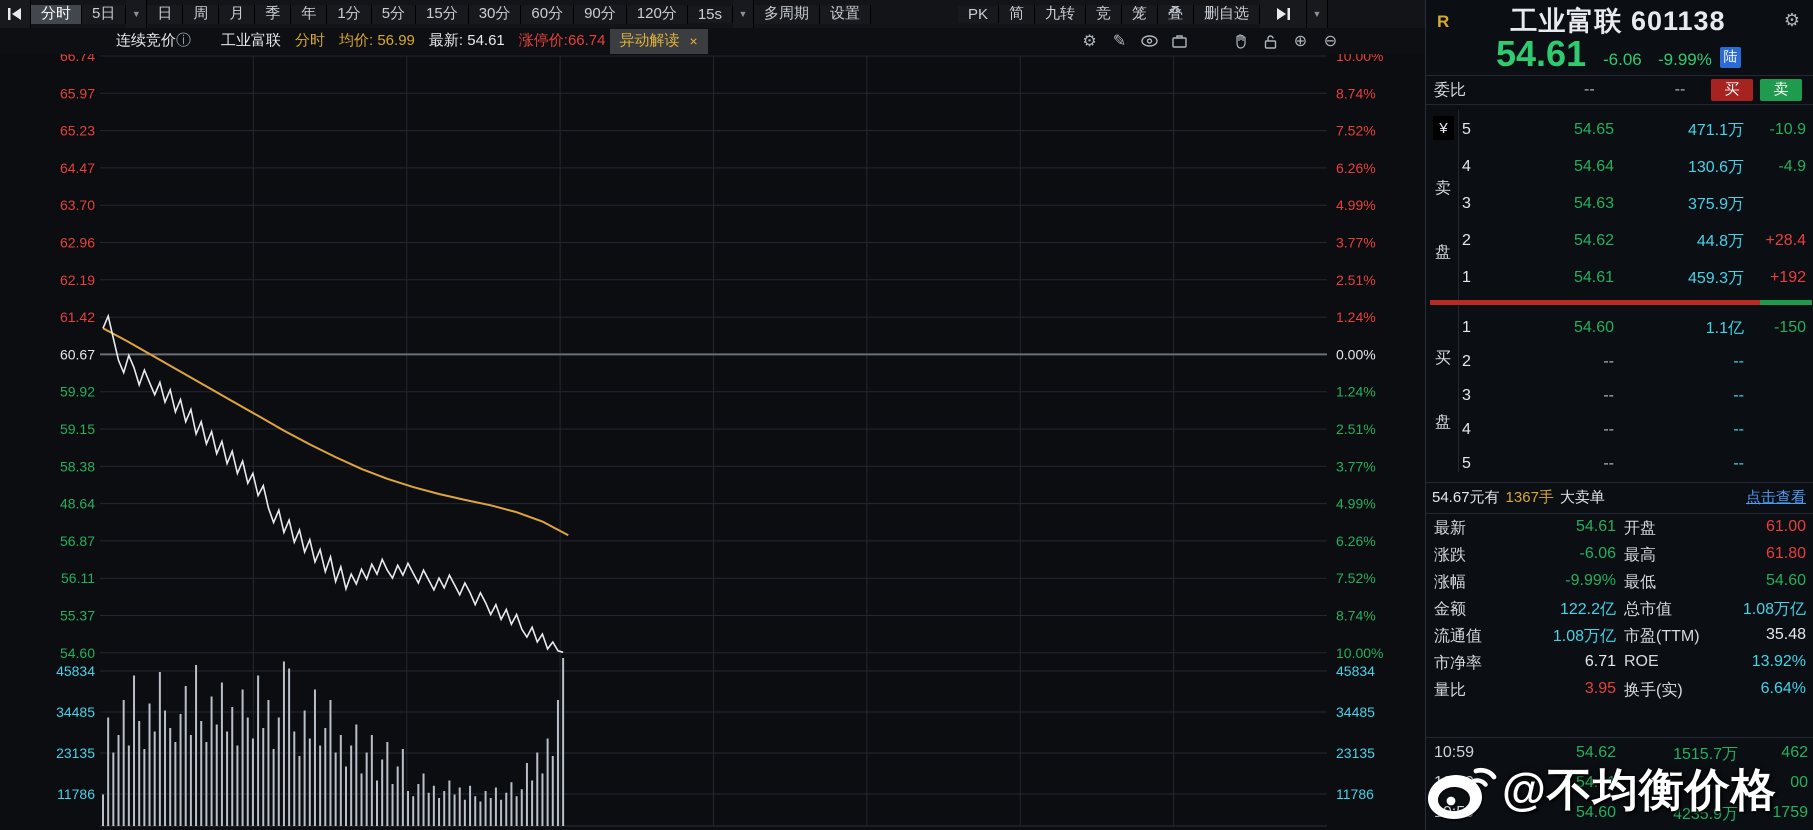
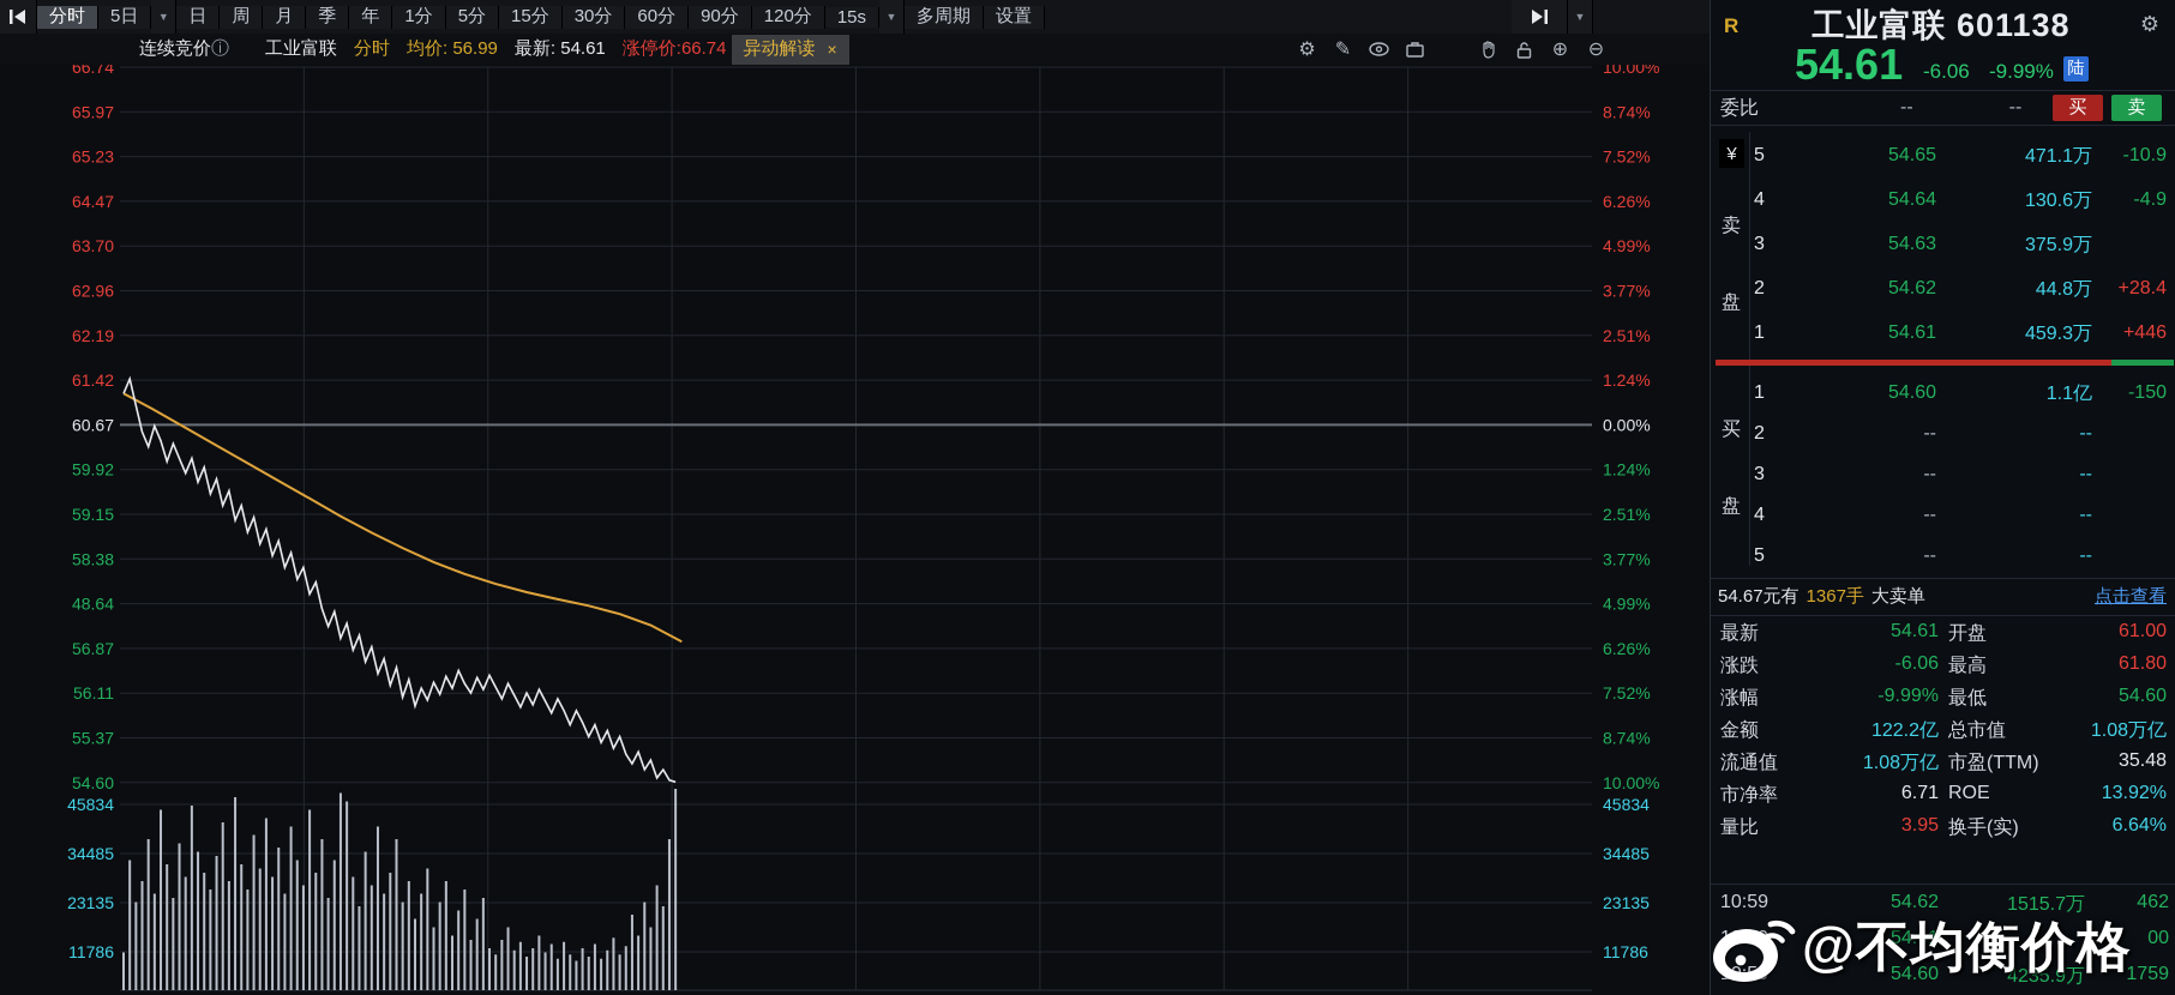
  分时
  5日
  ▼
  日
  周
  月
  季
  年
  1分
  5分
  15分
  30分
  60分
  90分
  120分
  15s
  ▼
  多周期
  设置
- PK
- 简
- 九转
- 竞
- 笼
- 叠
- 删自选
  ▼
  连续竞价ⓘ
  工业富联
  分时
  均价: 56.99
  最新: 54.61
  涨停价:66.74
  异动解读
  ×
  ⚙
  ✎
  ⊕
  ⊖
  66.74
  10.00%
  65.97
  8.74%
  65.23
  7.52%
  64.47
  6.26%
  63.70
  4.99%
  62.96
  3.77%
  62.19
  2.51%
  61.42
  1.24%
  60.67
  0.00%
  59.92
  1.24%
  59.15
  2.51%
  58.38
  3.77%
  48.64
  4.99%
  56.87
  6.26%
  56.11
  7.52%
  55.37
  8.74%
  54.60
  10.00%
  45834
  45834
  34485
  34485
  23135
  23135
  11786
  11786
  R
  工业富联 601138
  ⚙
  54.61
  -6.06
  -9.99%
  陆
  委比
  --
  --
  买
  卖
  ¥
  卖
  盘
  买
  盘
  5
  54.65
  471.1万
  -10.9
  4
  54.64
  130.6万
  -4.9
  3
  54.63
  375.9万
  2
  54.62
  44.8万
  +28.4
  1
  54.61
  459.3万
- +192
+ +446
  1
  54.60
  1.1亿
  -150
  2
  --
  --
  3
  --
  --
  4
  --
  --
  5
  --
  --
  54.67元有
  1367手
  大卖单
  点击查看
  最新
  54.61
  开盘
  61.00
  涨跌
  -6.06
  最高
  61.80
  涨幅
  -9.99%
  最低
  54.60
  金额
  122.2亿
  总市值
  1.08万亿
  流通值
  1.08万亿
  市盈(TTM)
  35.48
  市净率
  6.71
  ROE
  13.92%
  量比
  3.95
  换手(实)
  6.64%
  10:59
  54.62
  1515.7万
  462
  54.61
  00
  54.60
  4235.9万
  1759
  @不均衡价格
